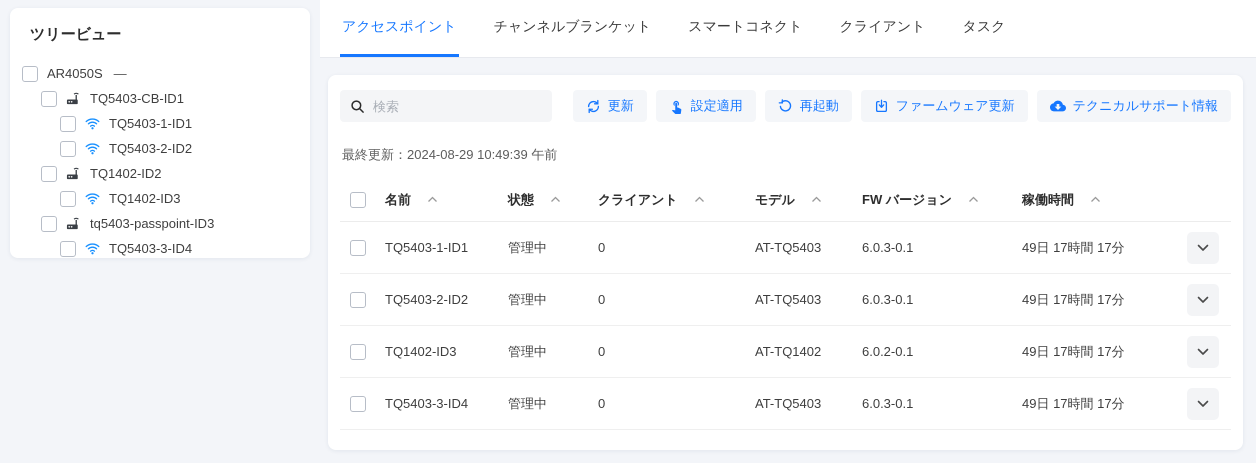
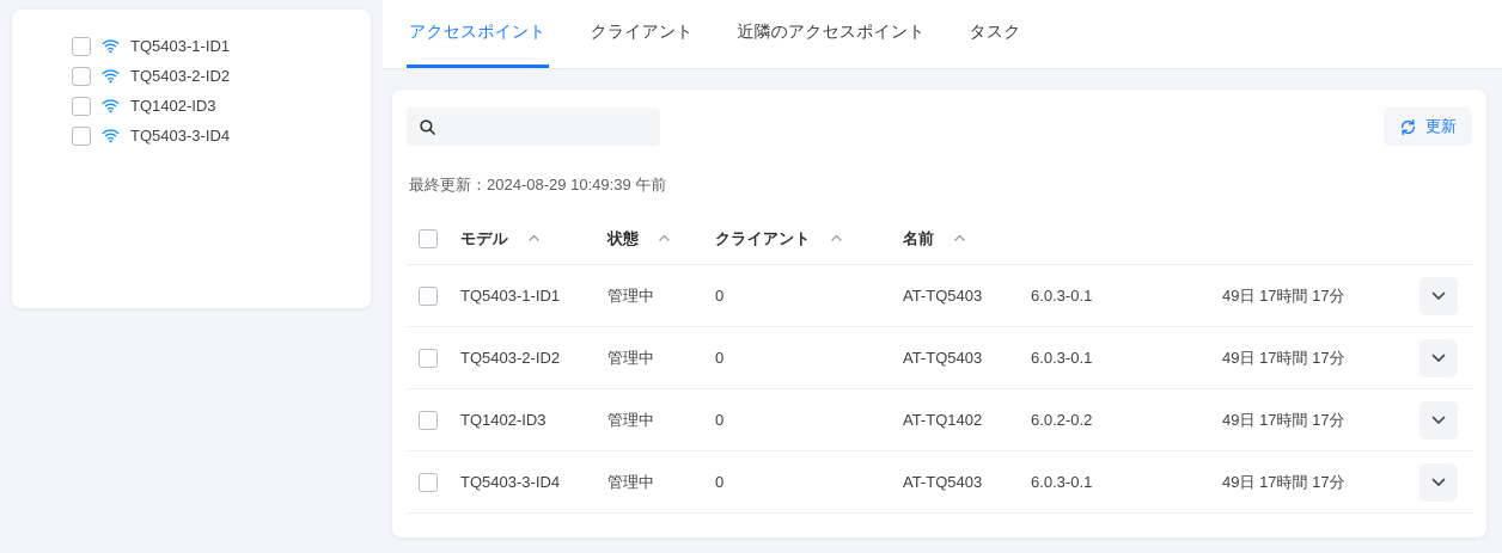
- ツリービュー
- AR4050S
- —
- TQ5403-CB-ID1
  TQ5403-1-ID1
  TQ5403-2-ID2
- TQ1402-ID2
  TQ1402-ID3
- tq5403-passpoint-ID3
  TQ5403-3-ID4
  アクセスポイント
- チャンネルブランケット
- スマートコネクト
  クライアント
+ 近隣のアクセスポイント
  タスク
- 検索
  更新
- 設定適用
- 再起動
- ファームウェア更新
- テクニカルサポート情報
  最終更新：2024-08-29 10:49:39 午前
- 名前
+ モデル
  状態
  クライアント
- モデル
+ 名前
- FW バージョン
- 稼働時間
  TQ5403-1-ID1
  管理中
  0
  AT-TQ5403
  6.0.3-0.1
  49日 17時間 17分
  TQ5403-2-ID2
  管理中
  0
  AT-TQ5403
  6.0.3-0.1
  49日 17時間 17分
  TQ1402-ID3
  管理中
  0
  AT-TQ1402
- 6.0.2-0.1
+ 6.0.2-0.2
  49日 17時間 17分
  TQ5403-3-ID4
  管理中
  0
  AT-TQ5403
  6.0.3-0.1
  49日 17時間 17分
